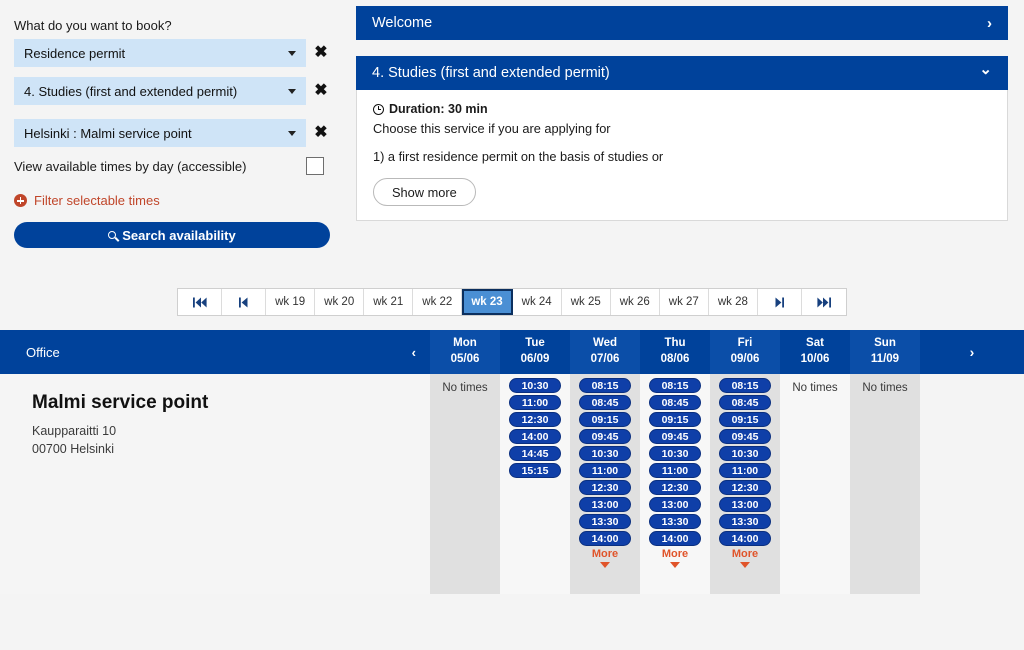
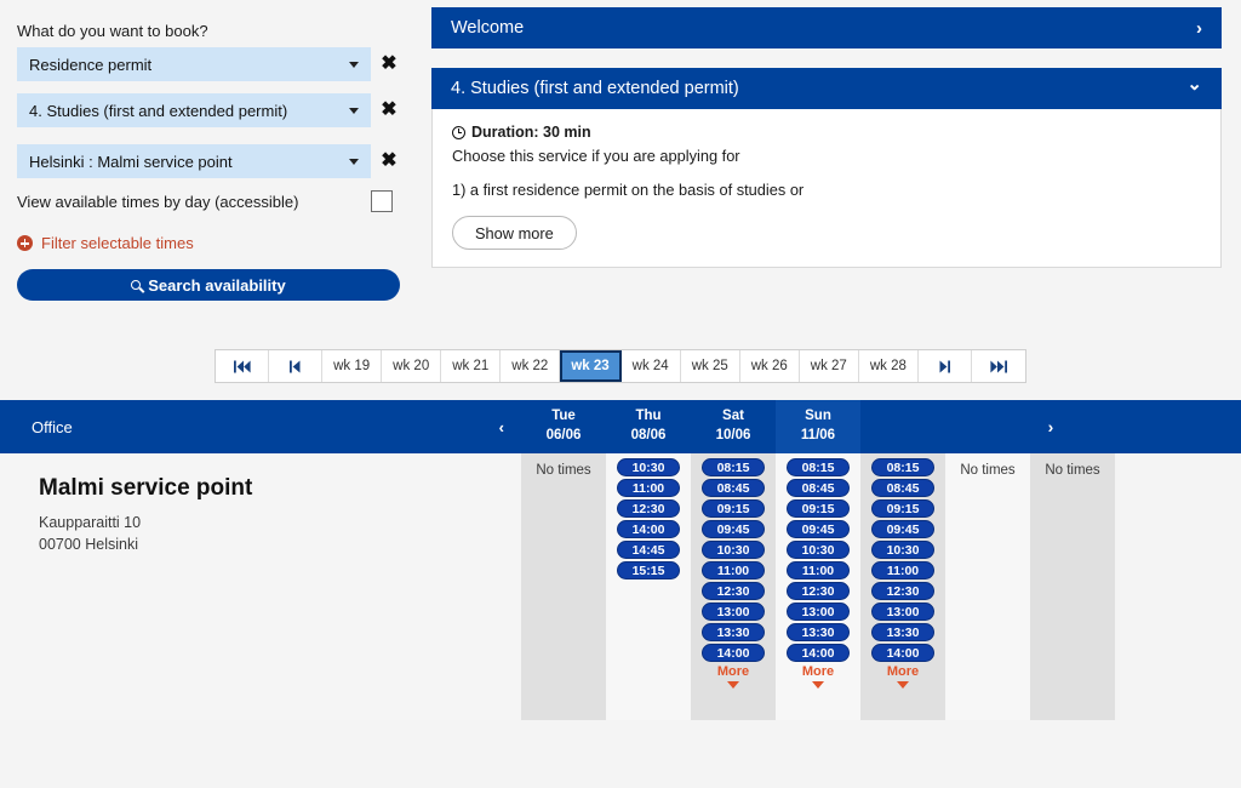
  What do you want to book?
  Residence permit
  ✖
  4. Studies (first and extended permit)
  ✖
  Helsinki : Malmi service point
  ✖
  View available times by day (accessible)
  Filter selectable times
  Search availability
  Welcome
  ›
  4. Studies (first and extended permit)
  ⌄
  Duration: 30 min
  Choose this service if you are applying for
  1) a first residence permit on the basis of studies or
  Show more
  wk 19
  wk 20
  wk 21
  wk 22
  wk 23
  wk 24
  wk 25
  wk 26
  wk 27
  wk 28
  Office
  ‹
- Mon
- 05/06
  Tue
- 06/09
+ 06/06
- Wed
- 07/06
  Thu
  08/06
- Fri
- 09/06
  Sat
  10/06
  Sun
- 11/09
+ 11/06
  ›
  Malmi service point
  Kaupparaitti 10
  00700 Helsinki
  No times
  10:30
  11:00
  12:30
  14:00
  14:45
  15:15
  08:15
  08:45
  09:15
  09:45
  10:30
  11:00
  12:30
  13:00
  13:30
  14:00
  More
  08:15
  08:45
  09:15
  09:45
  10:30
  11:00
  12:30
  13:00
  13:30
  14:00
  More
  08:15
  08:45
  09:15
  09:45
  10:30
  11:00
  12:30
  13:00
  13:30
  14:00
  More
  No times
  No times
